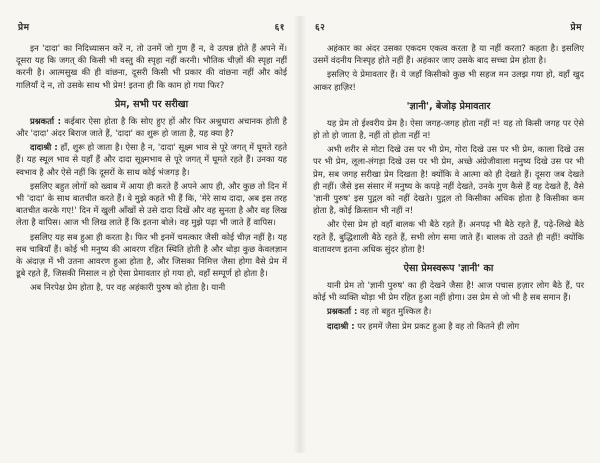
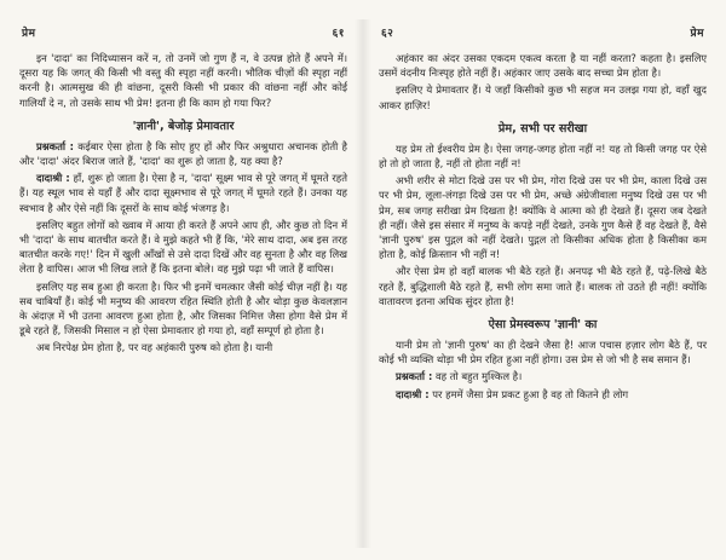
  प्रेम
  ६१
  इन 'दादा' का निदिध्यासन करें न, तो उनमें जो गुण हैं न, वे उत्पन्न होते हैं अपने में। दूसरा यह कि जगत् की किसी भी वस्तु की स्पृहा नहीं करनी। भौतिक चीज़ों की स्पृहा नहीं करनी है। आत्मसुख की ही वांछना, दूसरी किसी भी प्रकार की वांछना नहीं और कोई गालियाँ दे न, तो उसके साथ भी प्रेम! इतना ही कि काम हो गया फिर?
- प्रेम, सभी पर सरीखा
+ 'ज्ञानी', बेजोड़ प्रेमावतार
  प्रश्नकर्ता : कईबार ऐसा होता है कि सोए हुए हों और फिर अश्रुधारा अचानक होती है और 'दादा' अंदर बिराज जाते हैं, 'दादा' का शुरू हो जाता है, यह क्या है?
  दादाश्री : हाँ, शुरू हो जाता है। ऐसा है न, 'दादा' सूक्ष्म भाव से पूरे जगत् में घूमते रहते हैं। यह स्थूल भाव से यहाँ हैं और दादा सूक्ष्मभाव से पूरे जगत् में घूमते रहते हैं। उनका यह स्वभाव है और ऐसे नहीं कि दूसरों के साथ कोई भंजगड़ है।
  इसलिए बहुत लोगों को ख्वाब में आया ही करते हैं अपने आप ही, और कुछ तो दिन में भी 'दादा' के साथ बातचीत करते हैं। वे मुझे कहते भी हैं कि, 'मेरे साथ दादा, अब इस तरह बातचीत करके गए!' दिन में खुली आँखों से उसे दादा दिखें और वह सुनता है और वह लिख लेता है वापिस। आज भी लिख लाते हैं कि इतना बोले। वह मुझे पढ़ा भी जाते हैं वापिस।
  इसलिए यह सब हुआ ही करता है। फिर भी इनमें चमत्कार जैसी कोई चीज़ नहीं है। यह सब चाबियाँ हैं। कोई भी मनुष्य की आवरण रहित स्थिति होती है और थोड़ा कुछ केवलज्ञान के अंदाज़ में भी उतना आवरण हुआ होता है, और जिसका निमित्त जैसा होगा वैसे प्रेम में डूबे रहते हैं, जिसकी मिसाल न हो ऐसा प्रेमावतार हो गया हो, वहाँ सम्पूर्ण हो होता है।
  अब निरपेक्ष प्रेम होता है, पर वह अहंकारी पुरुष को होता है। यानी
  ६२
  प्रेम
  अहंकार का अंदर उसका एकदम एकत्व करता है या नहीं करता? कहता है। इसलिए उसमें वंदनीय निःस्पृह होते नहीं हैं। अहंकार जाए उसके बाद सच्चा प्रेम होता है।
  इसलिए ये प्रेमावतार हैं। ये जहाँ किसीको कुछ भी सहज मन उलझ गया हो, वहाँ खुद आकर हाज़िर!
- 'ज्ञानी', बेजोड़ प्रेमावतार
+ प्रेम, सभी पर सरीखा
  यह प्रेम तो ईश्वरीय प्रेम है। ऐसा जगह-जगह होता नहीं न! यह तो किसी जगह पर ऐसे हो तो हो जाता है, नहीं तो होता नहीं न!
  अभी शरीर से मोटा दिखे उस पर भी प्रेम, गोरा दिखे उस पर भी प्रेम, काला दिखे उस पर भी प्रेम, लूला-लंगड़ा दिखे उस पर भी प्रेम, अच्छे अंग्रेजीवाला मनुष्य दिखे उस पर भी प्रेम, सब जगह सरीखा प्रेम दिखता है! क्योंकि वे आत्मा को ही देखते हैं। दूसरा जब देखते ही नहीं। जैसे इस संसार में मनुष्य के कपड़े नहीं देखते, उनके गुण कैसे हैं वह देखते हैं, वैसे 'ज्ञानी पुरुष' इस पुद्गल को नहीं देखते। पुद्गल तो किसीका अधिक होता है किसीका कम होता है, कोई क्रिस्तान भी नहीं न!
  और ऐसा प्रेम हो वहाँ बालक भी बैठे रहते हैं। अनपढ़ भी बैठे रहते हैं, पढ़े-लिखे बैठे रहते हैं, बुद्धिशाली बैठे रहते हैं, सभी लोग समा जाते हैं। बालक तो उठते ही नहीं! क्योंकि वातावरण इतना अधिक सुंदर होता है!
  ऐसा प्रेमस्वरूप 'ज्ञानी' का
  यानी प्रेम तो 'ज्ञानी पुरुष' का ही देखने जैसा है! आज पचास हज़ार लोग बैठे हैं, पर कोई भी व्यक्ति थोड़ा भी प्रेम रहित हुआ नहीं होगा। उस प्रेम से जो भी है सब समान हैं।
  प्रश्नकर्ता : वह तो बहुत मुश्किल है।
  दादाश्री : पर हममें जैसा प्रेम प्रकट हुआ है वह तो कितने ही लोग
